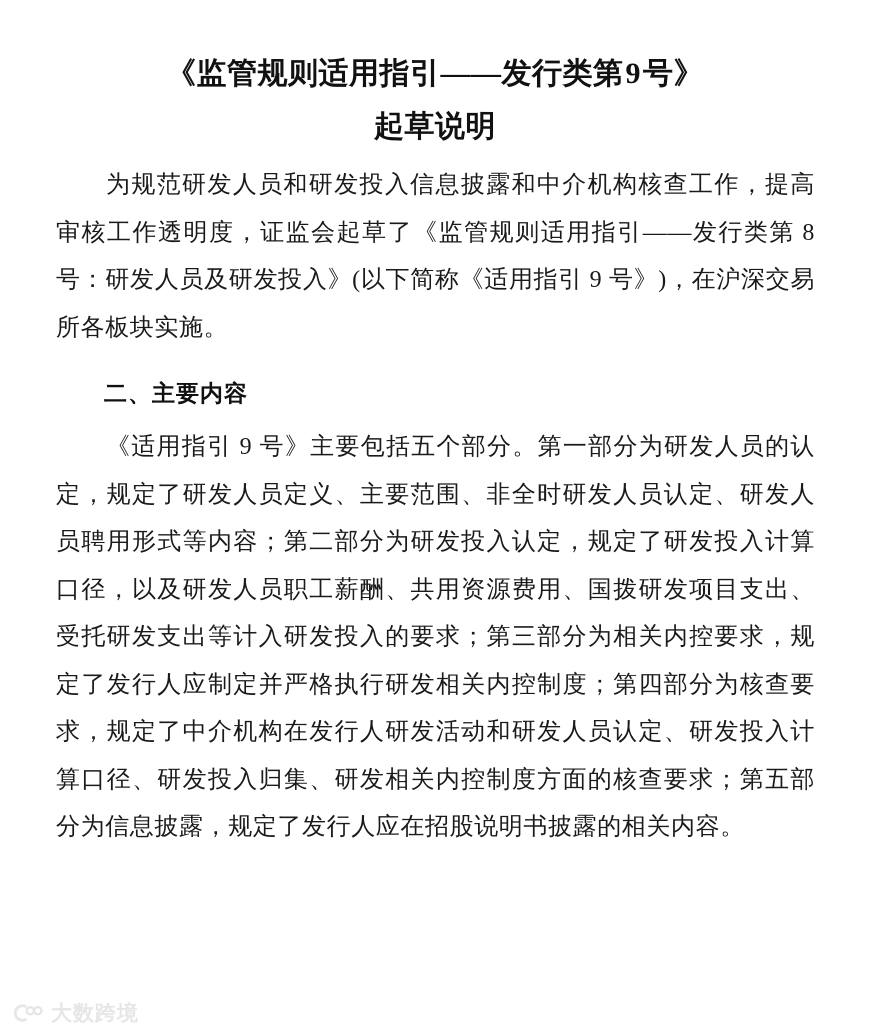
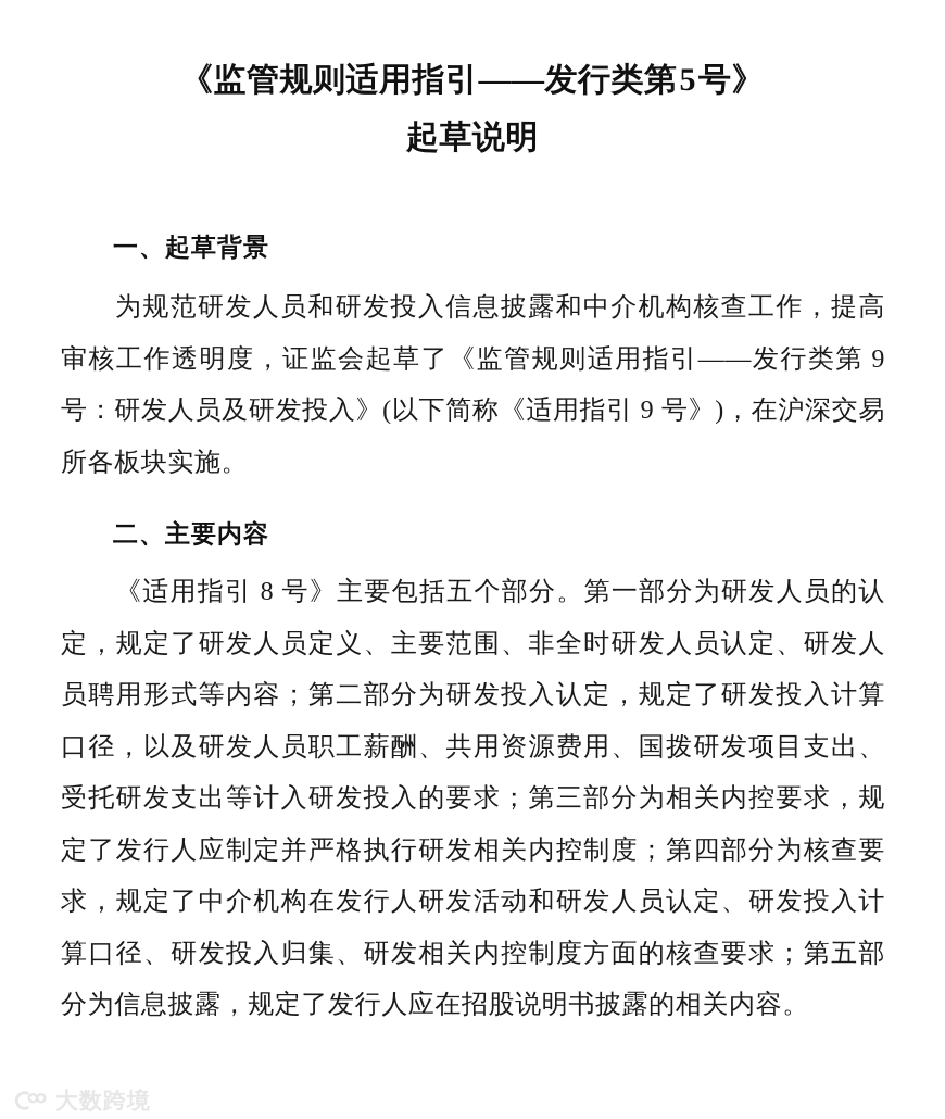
- 《监管规则适用指引——发行类第9号》
+ 《监管规则适用指引——发行类第5号》
  起草说明
+ 一、起草背景
- 为规范研发人员和研发投入信息披露和中介机构核查工作，提高审核工作透明度，证监会起草了《监管规则适用指引——发行类第 8 号：研发人员及研发投入》(以下简称《适用指引 9 号》)，在沪深交易所各板块实施。
+ 为规范研发人员和研发投入信息披露和中介机构核查工作，提高审核工作透明度，证监会起草了《监管规则适用指引——发行类第 9 号：研发人员及研发投入》(以下简称《适用指引 9 号》)，在沪深交易所各板块实施。
  二、主要内容
- 《适用指引 9 号》主要包括五个部分。第一部分为研发人员的认定，规定了研发人员定义、主要范围、非全时研发人员认定、研发人员聘用形式等内容；第二部分为研发投入认定，规定了研发投入计算口径，以及研发人员职工薪酬、共用资源费用、国拨研发项目支出、受托研发支出等计入研发投入的要求；第三部分为相关内控要求，规定了发行人应制定并严格执行研发相关内控制度；第四部分为核查要求，规定了中介机构在发行人研发活动和研发人员认定、研发投入计算口径、研发投入归集、研发相关内控制度方面的核查要求；第五部分为信息披露，规定了发行人应在招股说明书披露的相关内容。
+ 《适用指引 8 号》主要包括五个部分。第一部分为研发人员的认定，规定了研发人员定义、主要范围、非全时研发人员认定、研发人员聘用形式等内容；第二部分为研发投入认定，规定了研发投入计算口径，以及研发人员职工薪酬、共用资源费用、国拨研发项目支出、受托研发支出等计入研发投入的要求；第三部分为相关内控要求，规定了发行人应制定并严格执行研发相关内控制度；第四部分为核查要求，规定了中介机构在发行人研发活动和研发人员认定、研发投入计算口径、研发投入归集、研发相关内控制度方面的核查要求；第五部分为信息披露，规定了发行人应在招股说明书披露的相关内容。
  大数跨境
